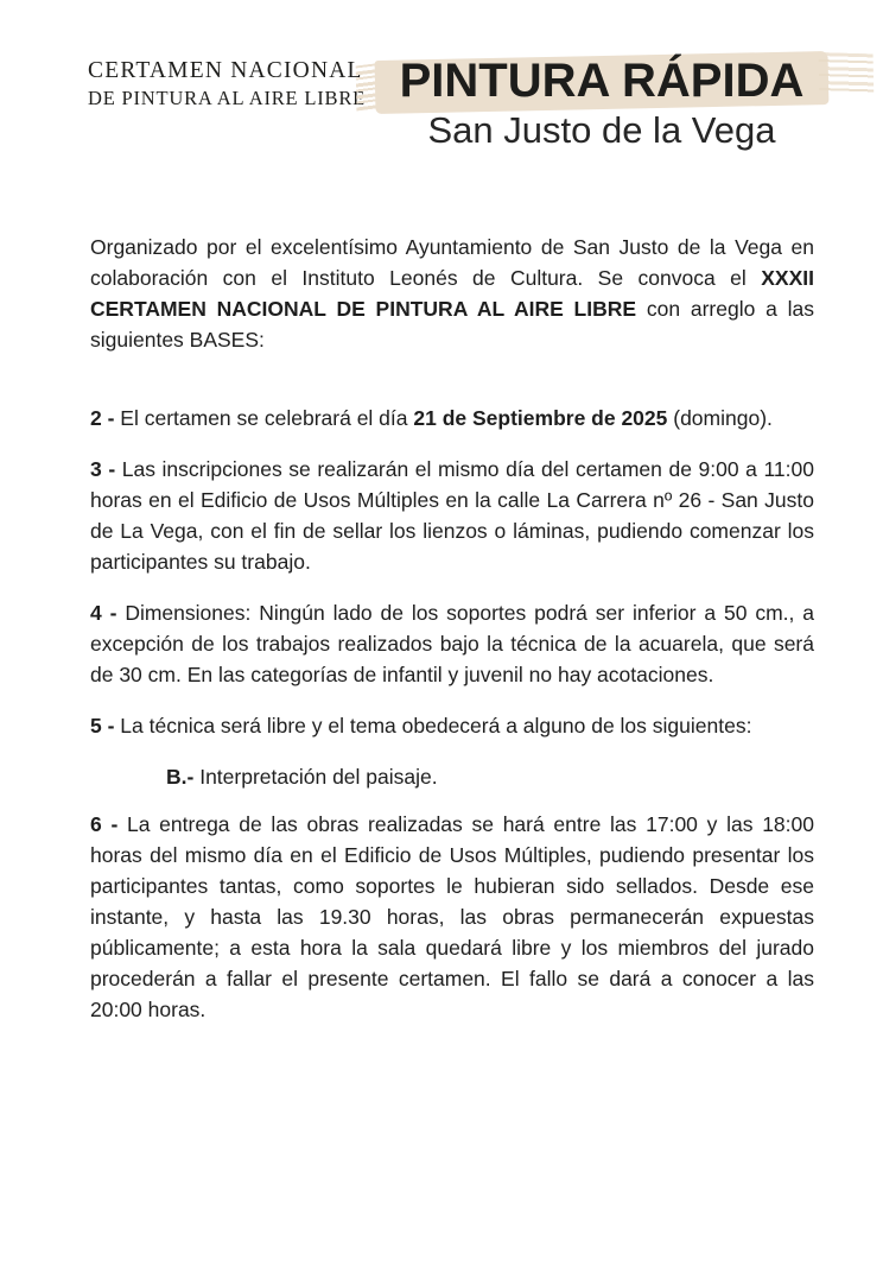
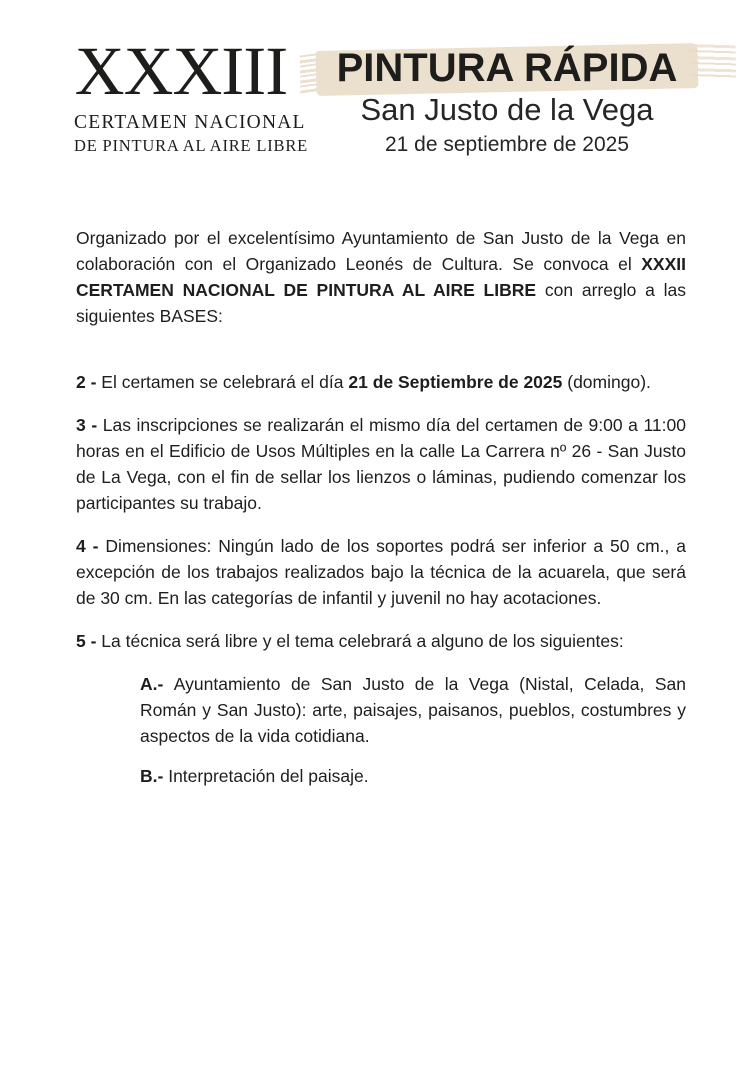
+ XXXIII
  CERTAMEN NACIONA
  DE PINTURA AL AIRE LIB
  PINTURA RÁPIDA
  San Justo de la Vega
+ 21 de septiembre de 2025
- Organizado por el excelentísimo Ayuntamiento de San Justo de la Vega en colaboración con el Instituto Leonés de Cultura. Se convoca el XXXII CERTAMEN NACIONAL DE PINTURA AL AIRE LIBRE con arreglo a las siguientes BASES:
+ Organizado por el excelentísimo Ayuntamiento de San Justo de la Vega en colaboración con el Organizado Leonés de Cultura. Se convoca el XXXII CERTAMEN NACIONAL DE PINTURA AL AIRE LIBRE con arreglo a las siguientes BASES:
  2 - El certamen se celebrará el día 21 de Septiembre de 2025 (domingo).
  3 - Las inscripciones se realizarán el mismo día del certamen de 9:00 a 11:00 horas en el Edificio de Usos Múltiples en la calle La Carrera nº 26 - San Justo de La Vega, con el fin de sellar los lienzos o láminas, pudiendo comenzar los participantes su trabajo.
  4 - Dimensiones: Ningún lado de los soportes podrá ser inferior a 50 cm., a excepción de los trabajos realizados bajo la técnica de la acuarela, que será de 30 cm. En las categorías de infantil y juvenil no hay acotaciones.
- 5 - La técnica será libre y el tema obedecerá a alguno de los siguientes:
+ 5 - La técnica será libre y el tema celebrará a alguno de los siguientes:
+ A.- Ayuntamiento de San Justo de la Vega (Nistal, Celada, San Román y San Justo): arte, paisajes, paisanos, pueblos, costumbres y aspectos de la vida cotidiana.
  B.- Interpretación del paisaje.
- 6 - La entrega de las obras realizadas se hará entre las 17:00 y las 18:00 horas del mismo día en el Edificio de Usos Múltiples, pudiendo presentar los participantes tantas, como soportes le hubieran sido sellados. Desde ese instante, y hasta las 19.30 horas, las obras permanecerán expuestas públicamente; a esta hora la sala quedará libre y los miembros del jurado procederán a fallar el presente certamen. El fallo se dará a conocer a las 20:00 horas.
